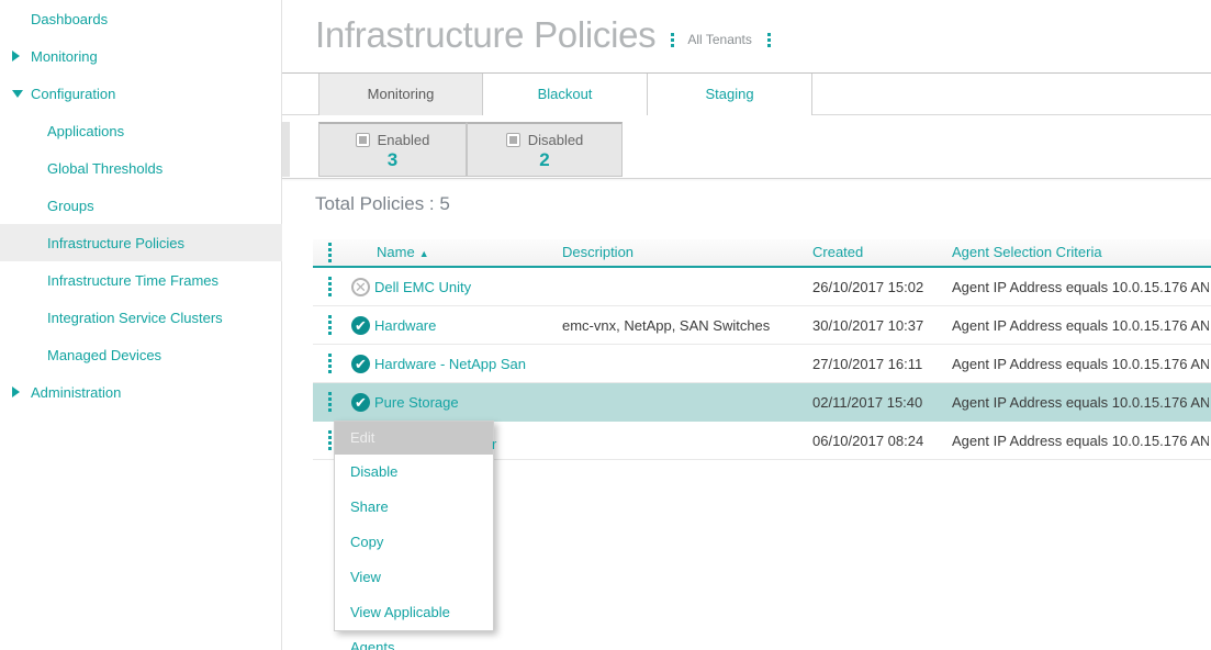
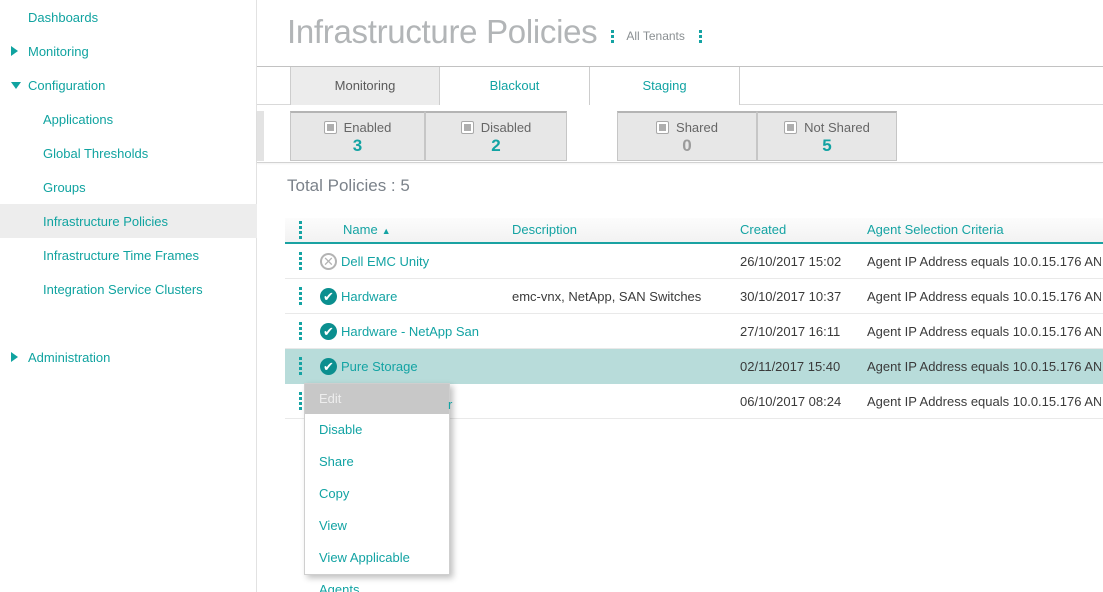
  Dashboards
  Monitoring
  Configuration
  Applications
  Global Thresholds
  Groups
  Infrastructure Policies
  Infrastructure Time Frames
  Integration Service Clusters
- Managed Devices
  Administration
  Infrastructure Policies
  All Tenants
  Monitoring
  Blackout
  Staging
  Enabled
  3
  Disabled
  2
+ Shared
+ 0
+ Not Shared
+ 5
  Total Policies : 5
  Name ▲
  Description
  Created
  Agent Selection Criteria
  ✕
  Dell EMC Unity
  26/10/2017 15:02
  Agent IP Address equals 10.0.15.176 AN
  ✔
  Hardware
  emc-vnx, NetApp, SAN Switches
  30/10/2017 10:37
  Agent IP Address equals 10.0.15.176 AN
  ✔
  Hardware - NetApp San
  27/10/2017 16:11
  Agent IP Address equals 10.0.15.176 AN
  ✔
  Pure Storage
  02/11/2017 15:40
  Agent IP Address equals 10.0.15.176 AN
  06/10/2017 08:24
  Agent IP Address equals 10.0.15.176 AN
  r
  Edit
  Disable
  Share
  Copy
  View
  View Applicable Agents
